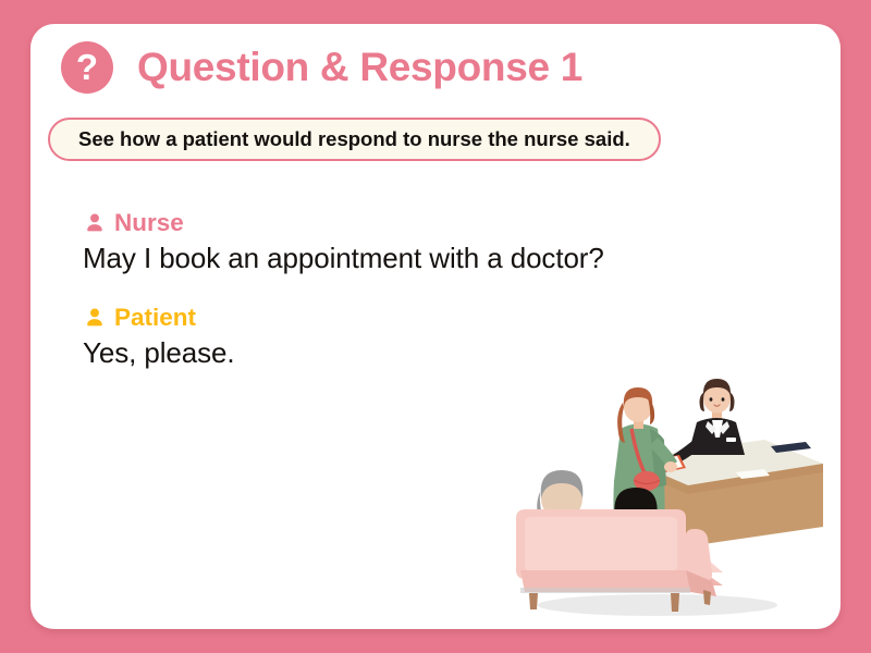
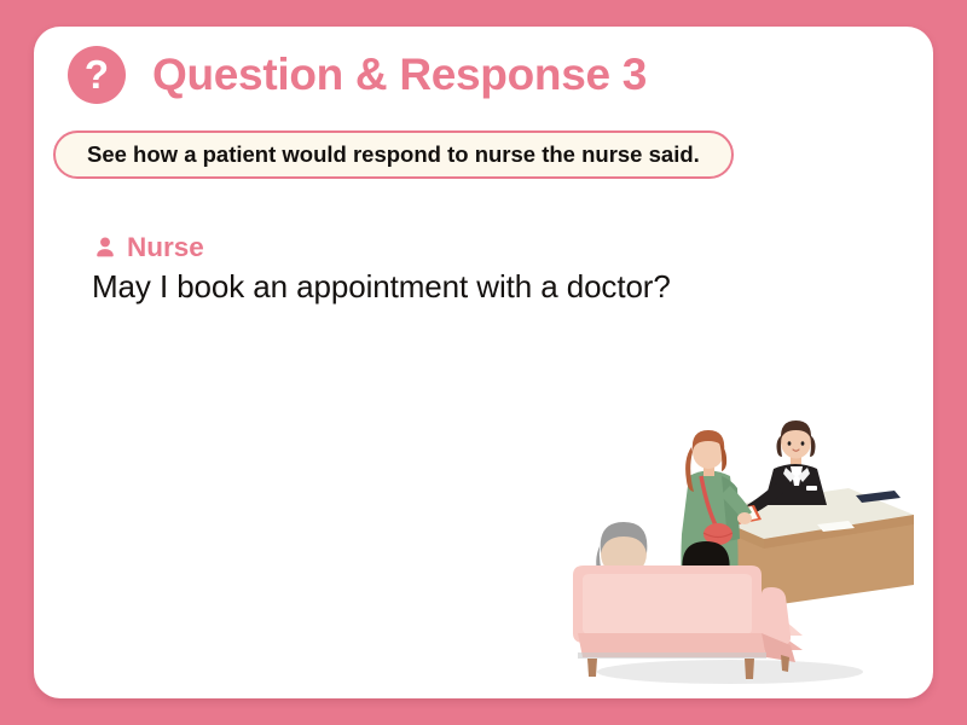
  ?
- Question & Response 1
+ Question & Response 3
  See how a patient would respond to nurse the nurse said.
  Nurse
  May I book an appointment with a doctor?
- Patient
- Yes, please.
